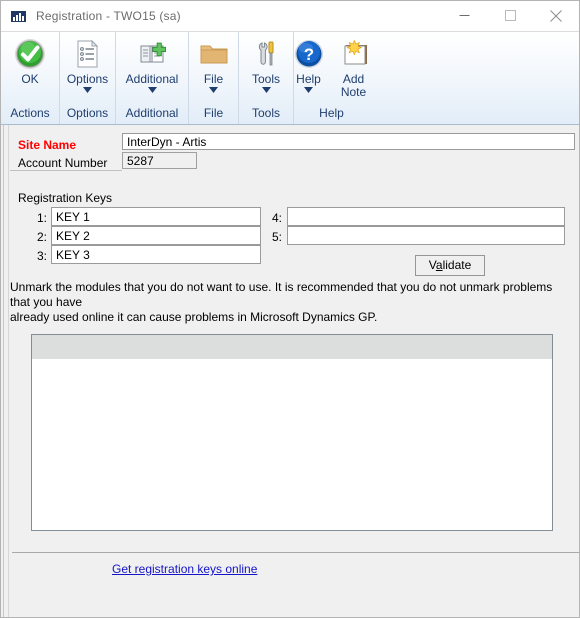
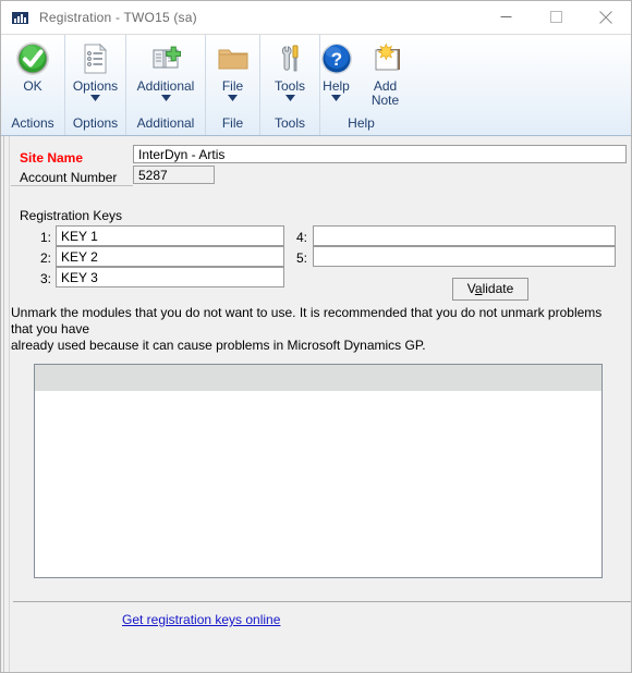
  Registration - TWO15 (sa)
  OK
  Actions
  Options
  Options
  Additional
  Additional
  File
  File
  Tools
  Tools
  ?
  Help
  Add Note
  Help
  Site Name
  InterDyn - Artis
  Account Number
  5287
  Registration Keys
  1:
  KEY 1
  2:
  KEY 2
  3:
  KEY 3
  4:
  5:
  Validate
  Unmark the modules that you do not want to use. It is recommended that you do not unmark problems that you have
- already used online it can cause problems in Microsoft Dynamics GP.
+ already used because it can cause problems in Microsoft Dynamics GP.
  Get registration keys online
